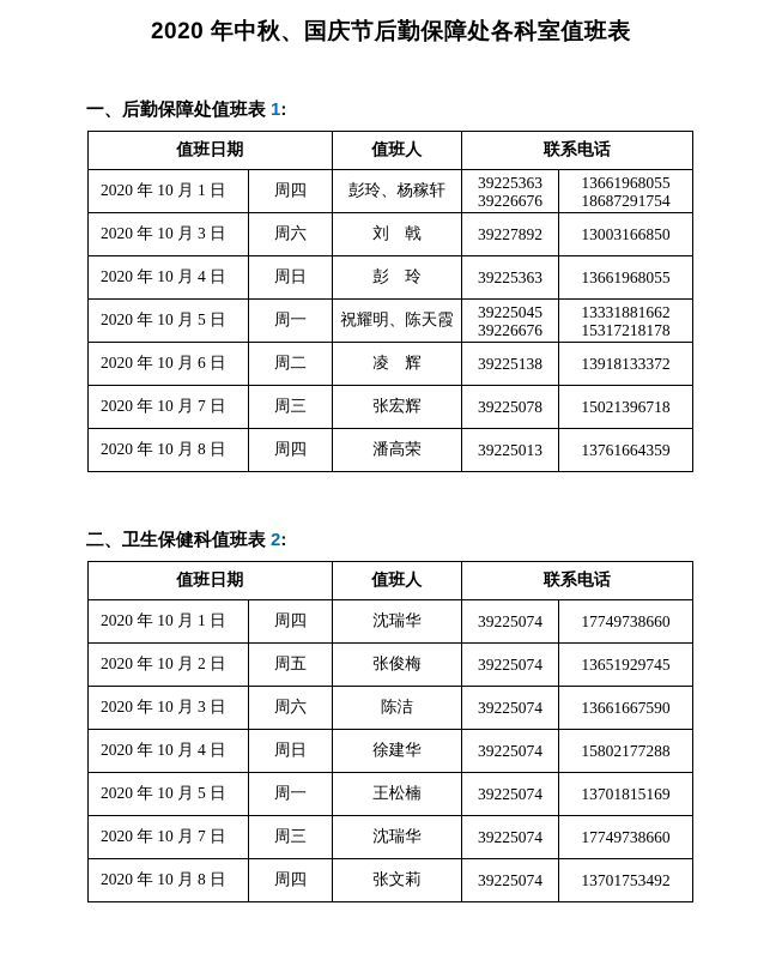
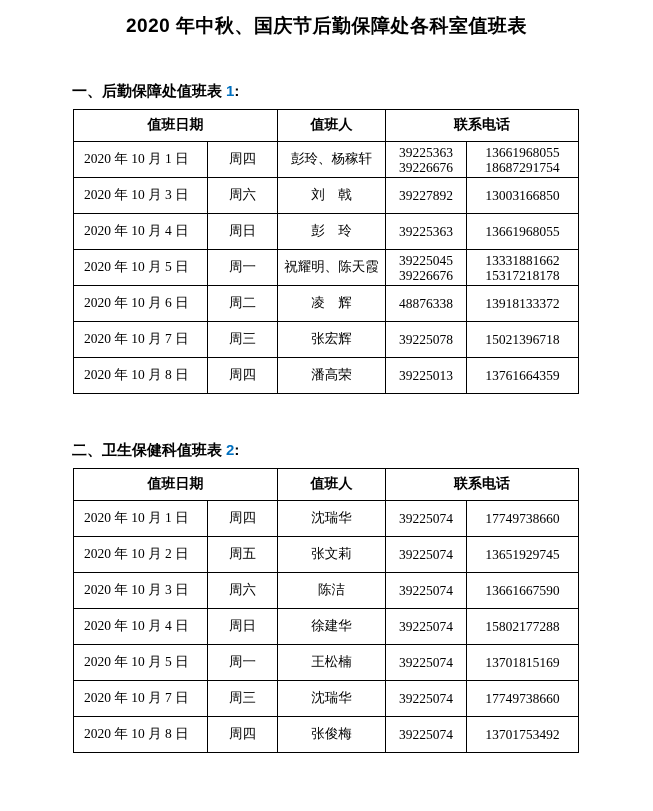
  2020 年中秋、国庆节后勤保障处各科室值班表
  一、后勤保障处值班表 1:
  值班日期	值班人	联系电话
  2020 年 10 月 1 日	周四	彭玲、杨稼轩	3922536339226676	1366196805518687291754
  2020 年 10 月 3 日	周六	刘 戟	39227892	13003166850
  2020 年 10 月 4 日	周日	彭 玲	39225363	13661968055
  2020 年 10 月 5 日	周一	祝耀明、陈天霞	3922504539226676	1333188166215317218178
- 2020 年 10 月 6 日	周二	凌 辉	39225138	13918133372
+ 2020 年 10 月 6 日	周二	凌 辉	48876338	13918133372
  2020 年 10 月 7 日	周三	张宏辉	39225078	15021396718
  2020 年 10 月 8 日	周四	潘高荣	39225013	13761664359
  二、卫生保健科值班表 2:
  值班日期	值班人	联系电话
  2020 年 10 月 1 日	周四	沈瑞华	39225074	17749738660
- 2020 年 10 月 2 日	周五	张俊梅	39225074	13651929745
+ 2020 年 10 月 2 日	周五	张文莉	39225074	13651929745
  2020 年 10 月 3 日	周六	陈洁	39225074	13661667590
  2020 年 10 月 4 日	周日	徐建华	39225074	15802177288
  2020 年 10 月 5 日	周一	王松楠	39225074	13701815169
  2020 年 10 月 7 日	周三	沈瑞华	39225074	17749738660
- 2020 年 10 月 8 日	周四	张文莉	39225074	13701753492
+ 2020 年 10 月 8 日	周四	张俊梅	39225074	13701753492
